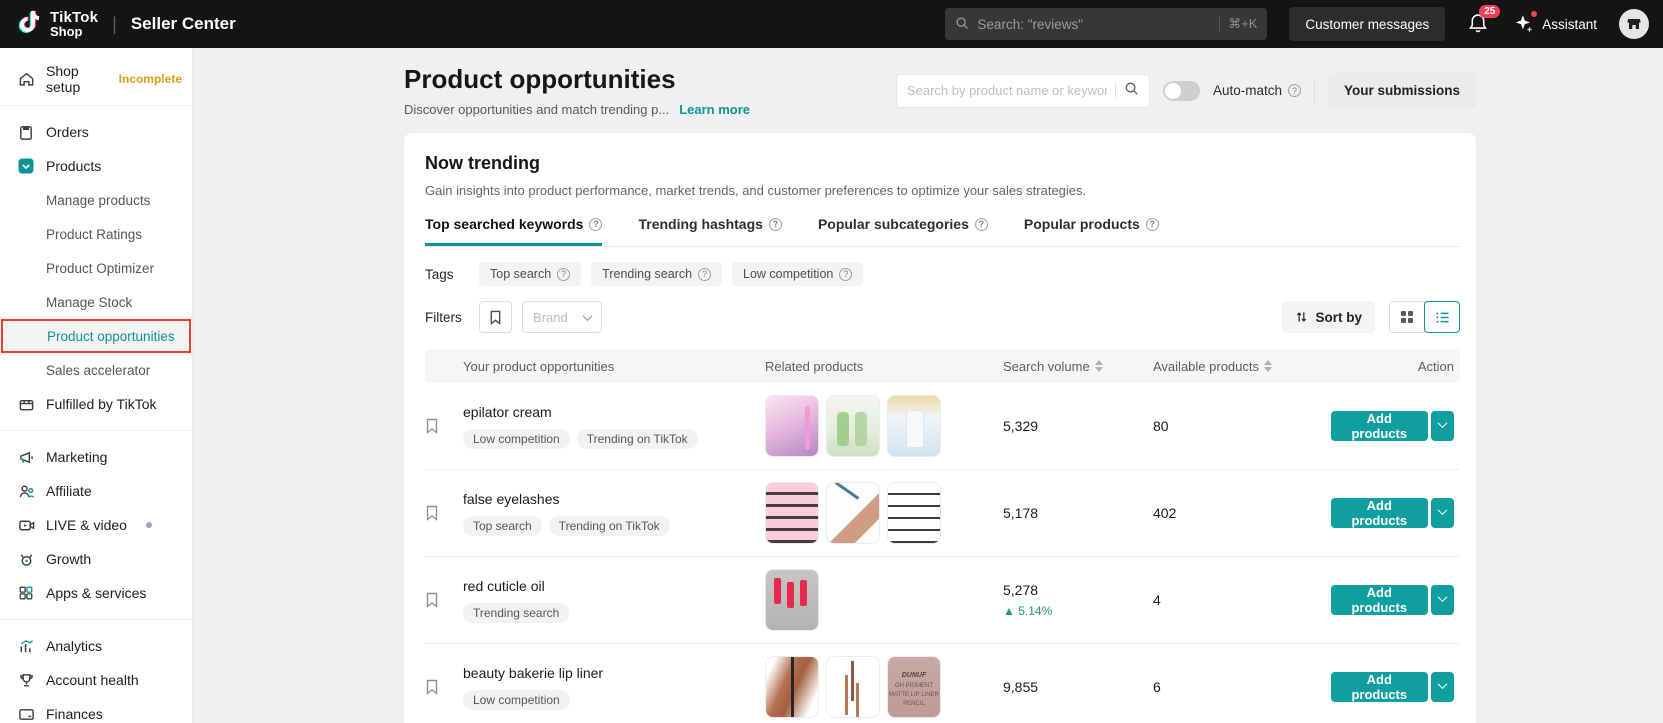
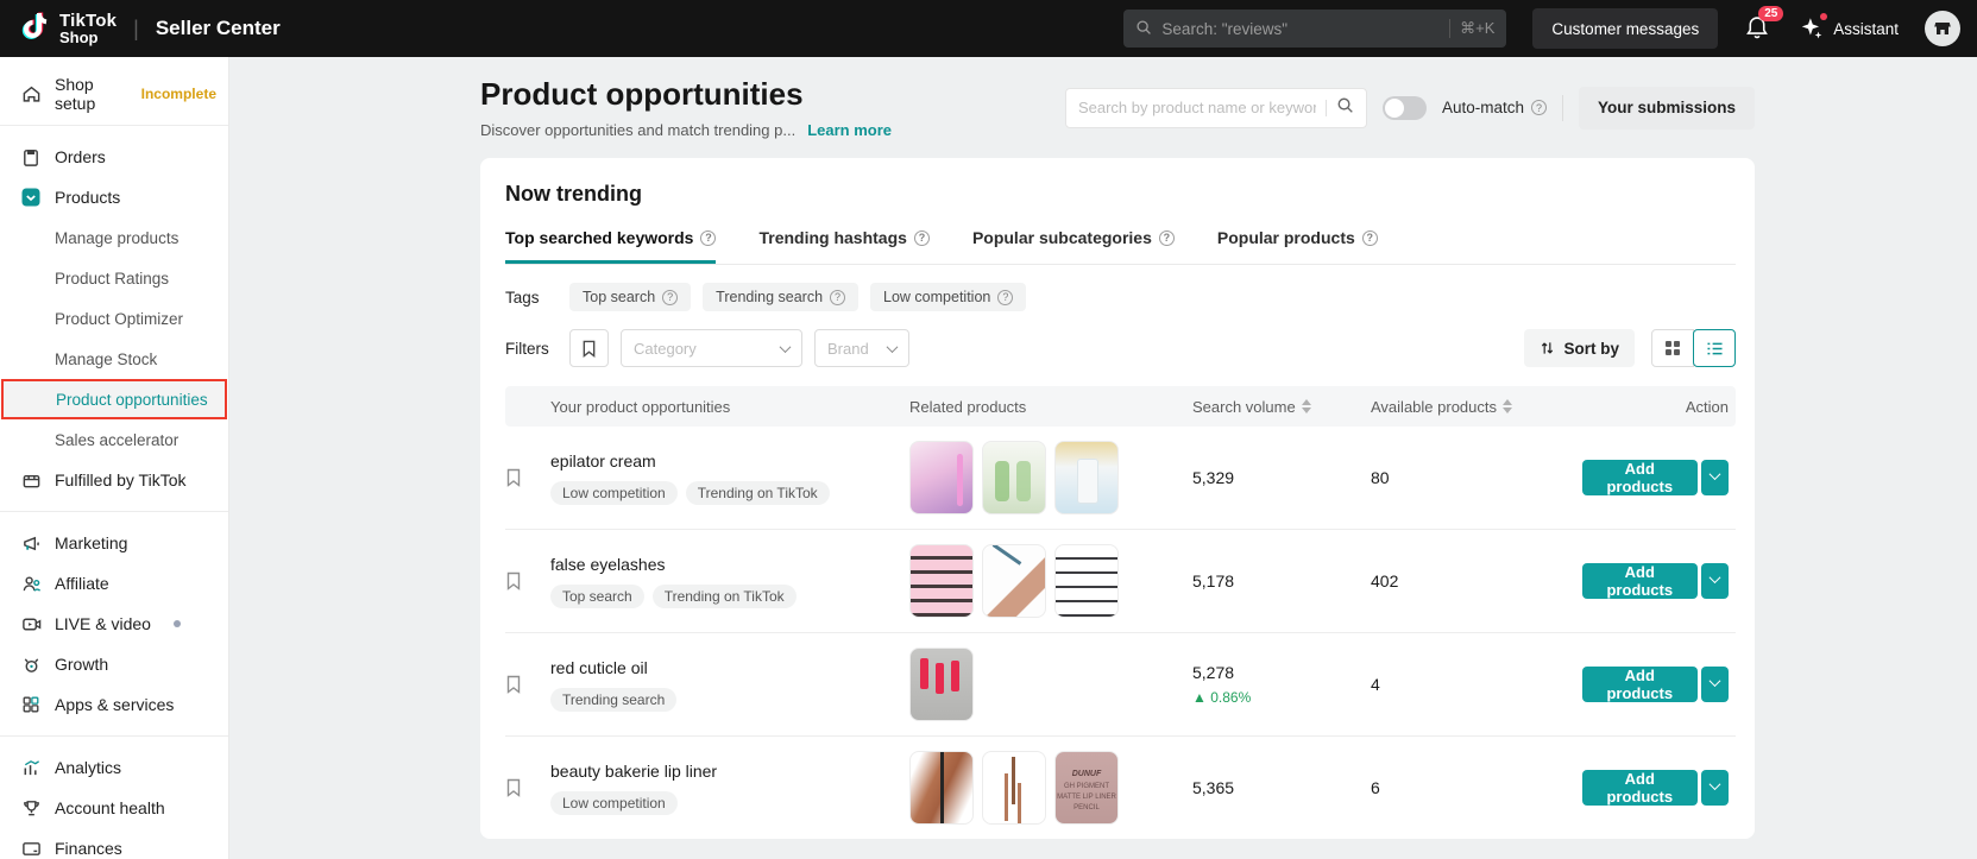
  TikTok
  Shop
  |
  Seller Center
  Search: "reviews"
  ⌘+K
  Customer messages
  25
  Assistant
  Shop setup
  Incomplete
  Orders
  Products
  Manage products
  Product Ratings
  Product Optimizer
  Manage Stock
  Product opportunities
  Sales accelerator
  Fulfilled by TikTok
  Marketing
  Affiliate
  LIVE & video
  Growth
  Apps & services
  Analytics
  Account health
  Finances
  Product opportunities
  Discover opportunities and match trending p...
  Learn more
  Search by product name or keywor
  Auto-match
  ?
  Your submissions
  Now trending
- Gain insights into product performance, market trends, and customer preferences to optimize your sales strategies.
  Top searched keywords
  ?
  Trending hashtags
  ?
  Popular subcategories
  ?
  Popular products
  ?
  Tags
  Top search
  ?
  Trending search
  ?
  Low competition
  ?
  Filters
+ Category
  Brand
  Sort by
  Your product opportunities
  Related products
  Search volume
  Available products
  Action
  epilator cream
  Low competition
  Trending on TikTok
  5,329
  80
  Add products
  false eyelashes
  Top search
  Trending on TikTok
  5,178
  402
  Add products
  red cuticle oil
  Trending search
  5,278
- ▲ 5.14%
+ ▲ 0.86%
  4
  Add products
  beauty bakerie lip liner
  Low competition
- 9,855
+ 5,365
  6
  Add products
